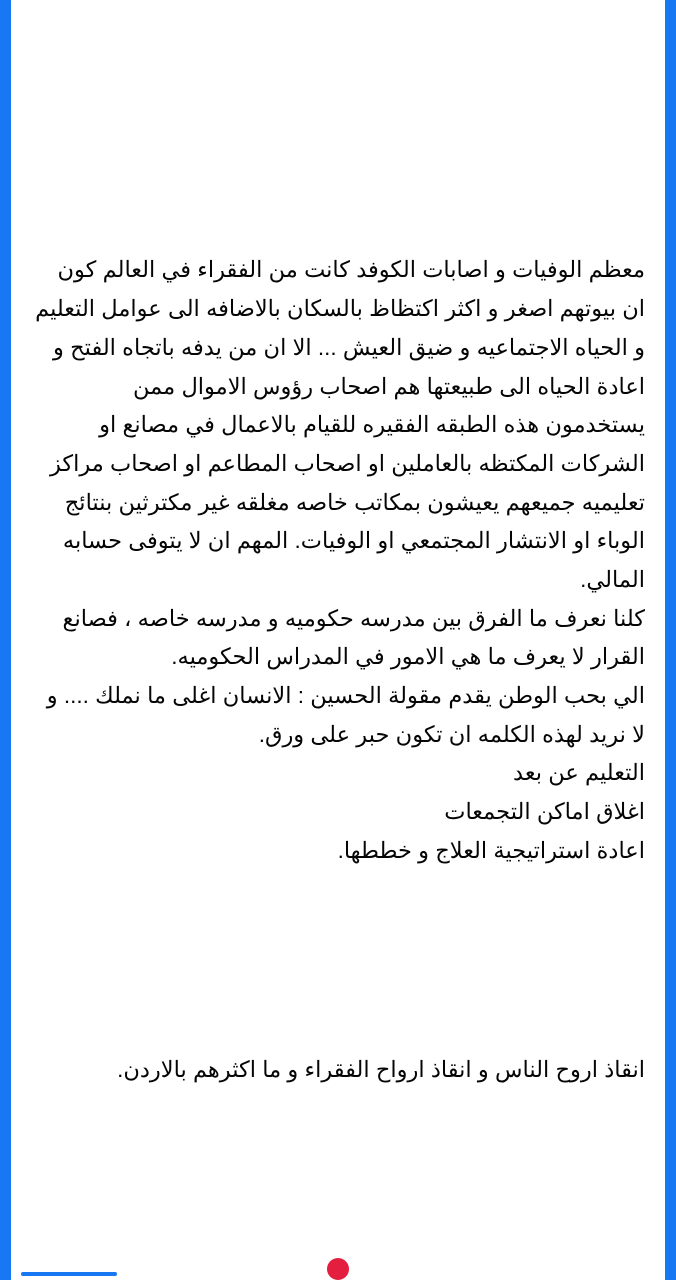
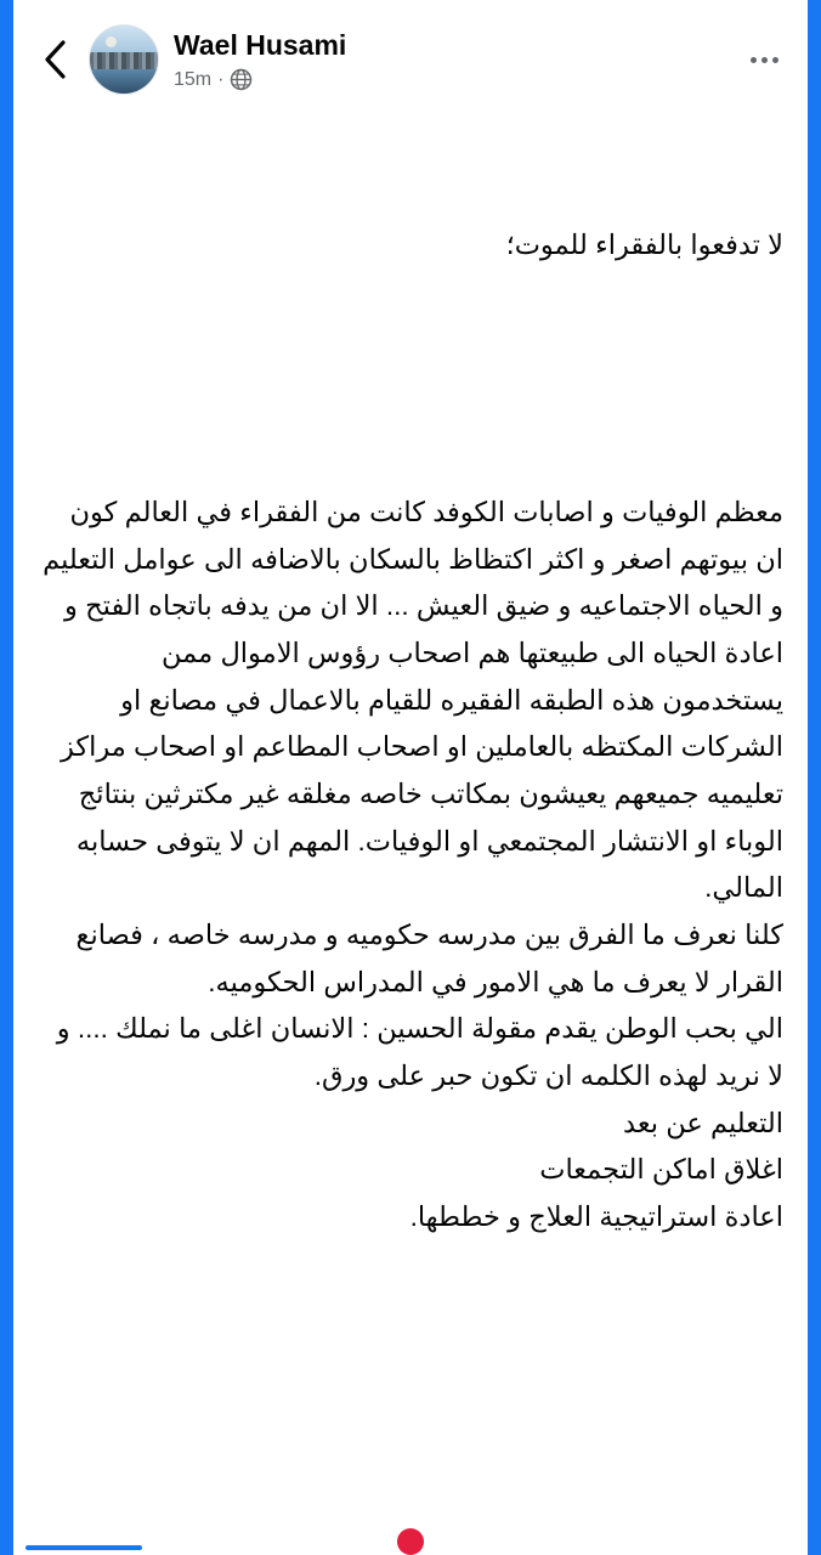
+ Wael Husami
+ 15m
+ ·
+ لا تدفعوا بالفقراء للموت؛
  معظم الوفيات و اصابات الكوفد كانت من الفقراء في العالم كون ان بيوتهم اصغر و اكثر اكتظاظ بالسكان بالاضافه الى عوامل التعليم و الحياه الاجتماعيه و ضيق العيش ... الا ان من يدفه باتجاه الفتح و اعادة الحياه الى طبيعتها هم اصحاب رؤوس الاموال ممن يستخدمون هذه الطبقه الفقيره للقيام بالاعمال في مصانع او الشركات المكتظه بالعاملين او اصحاب المطاعم او اصحاب مراكز تعليميه جميعهم يعيشون بمكاتب خاصه مغلقه غير مكترثين بنتائج الوباء او الانتشار المجتمعي او الوفيات. المهم ان لا يتوفى حسابه المالي.
  كلنا نعرف ما الفرق بين مدرسه حكوميه و مدرسه خاصه ، فصانع القرار لا يعرف ما هي الامور في المدراس الحكوميه.
  الي بحب الوطن يقدم مقولة الحسين : الانسان اغلى ما نملك .... و لا نريد لهذه الكلمه ان تكون حبر على ورق.
  التعليم عن بعد
  اغلاق اماكن التجمعات
  اعادة استراتيجية العلاج و خططها.
- انقاذ اروح الناس و انقاذ ارواح الفقراء و ما اكثرهم بالاردن.
